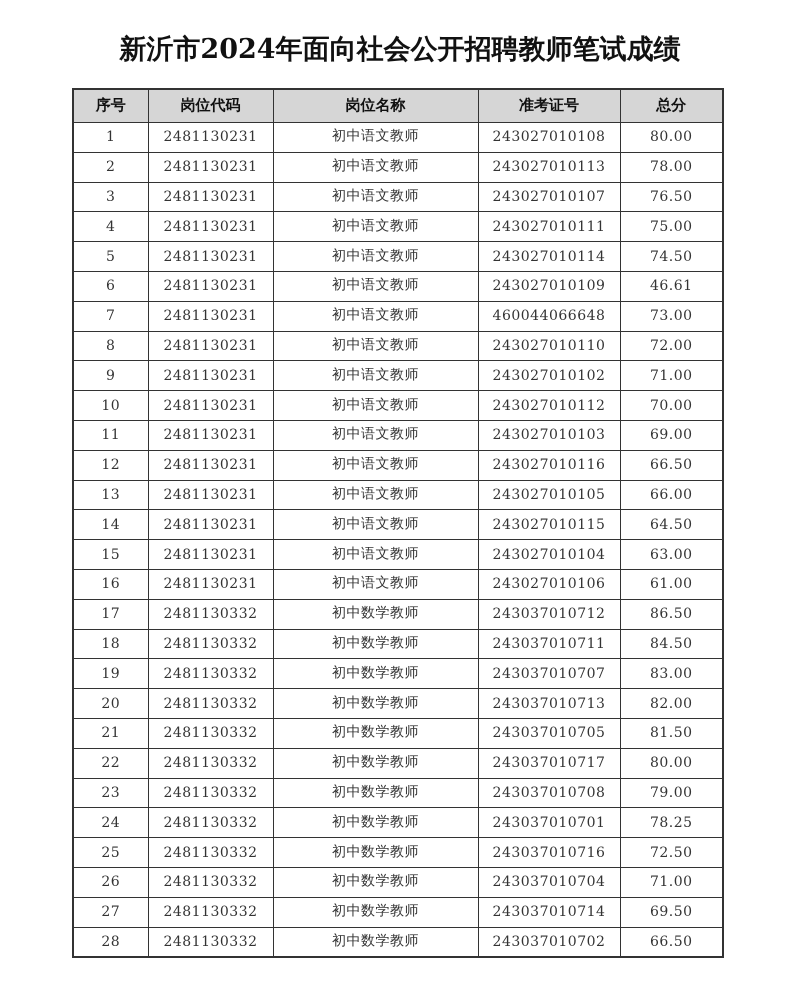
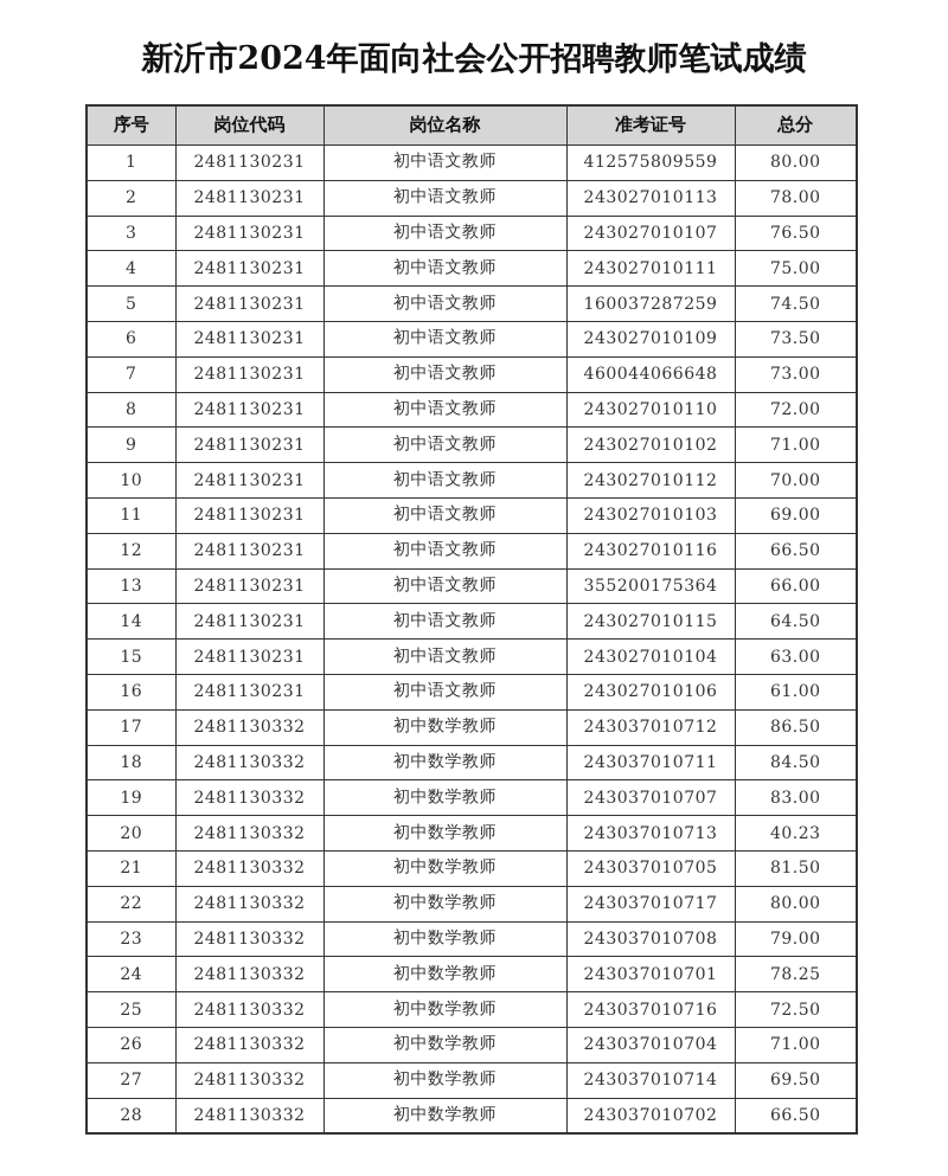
  新沂市2024年面向社会公开招聘教师笔试成绩
  序号	岗位代码	岗位名称	准考证号	总分
- 1	2481130231	初中语文教师	243027010108	80.00
+ 1	2481130231	初中语文教师	412575809559	80.00
  2	2481130231	初中语文教师	243027010113	78.00
  3	2481130231	初中语文教师	243027010107	76.50
  4	2481130231	初中语文教师	243027010111	75.00
- 5	2481130231	初中语文教师	243027010114	74.50
+ 5	2481130231	初中语文教师	160037287259	74.50
- 6	2481130231	初中语文教师	243027010109	46.61
+ 6	2481130231	初中语文教师	243027010109	73.50
  7	2481130231	初中语文教师	460044066648	73.00
  8	2481130231	初中语文教师	243027010110	72.00
  9	2481130231	初中语文教师	243027010102	71.00
  10	2481130231	初中语文教师	243027010112	70.00
  11	2481130231	初中语文教师	243027010103	69.00
  12	2481130231	初中语文教师	243027010116	66.50
- 13	2481130231	初中语文教师	243027010105	66.00
+ 13	2481130231	初中语文教师	355200175364	66.00
  14	2481130231	初中语文教师	243027010115	64.50
  15	2481130231	初中语文教师	243027010104	63.00
  16	2481130231	初中语文教师	243027010106	61.00
  17	2481130332	初中数学教师	243037010712	86.50
  18	2481130332	初中数学教师	243037010711	84.50
  19	2481130332	初中数学教师	243037010707	83.00
- 20	2481130332	初中数学教师	243037010713	82.00
+ 20	2481130332	初中数学教师	243037010713	40.23
  21	2481130332	初中数学教师	243037010705	81.50
  22	2481130332	初中数学教师	243037010717	80.00
  23	2481130332	初中数学教师	243037010708	79.00
  24	2481130332	初中数学教师	243037010701	78.25
  25	2481130332	初中数学教师	243037010716	72.50
  26	2481130332	初中数学教师	243037010704	71.00
  27	2481130332	初中数学教师	243037010714	69.50
  28	2481130332	初中数学教师	243037010702	66.50
